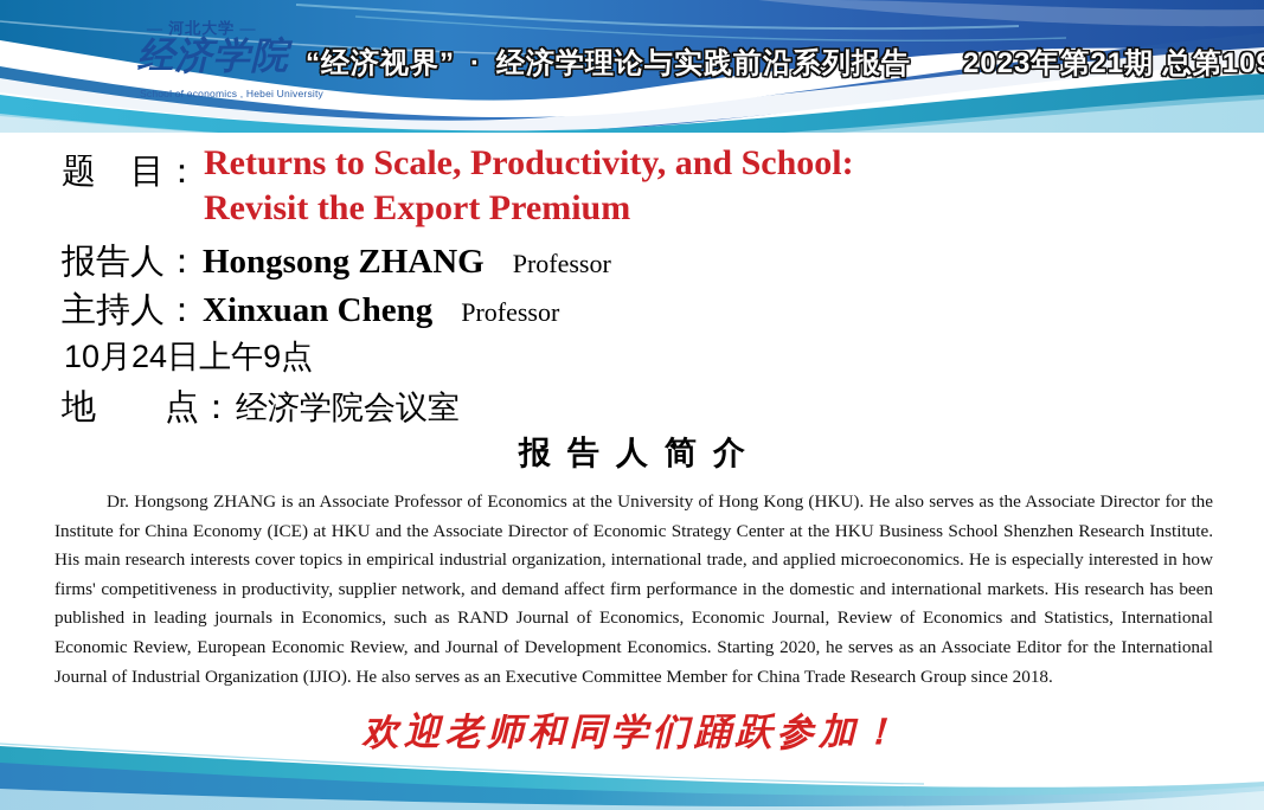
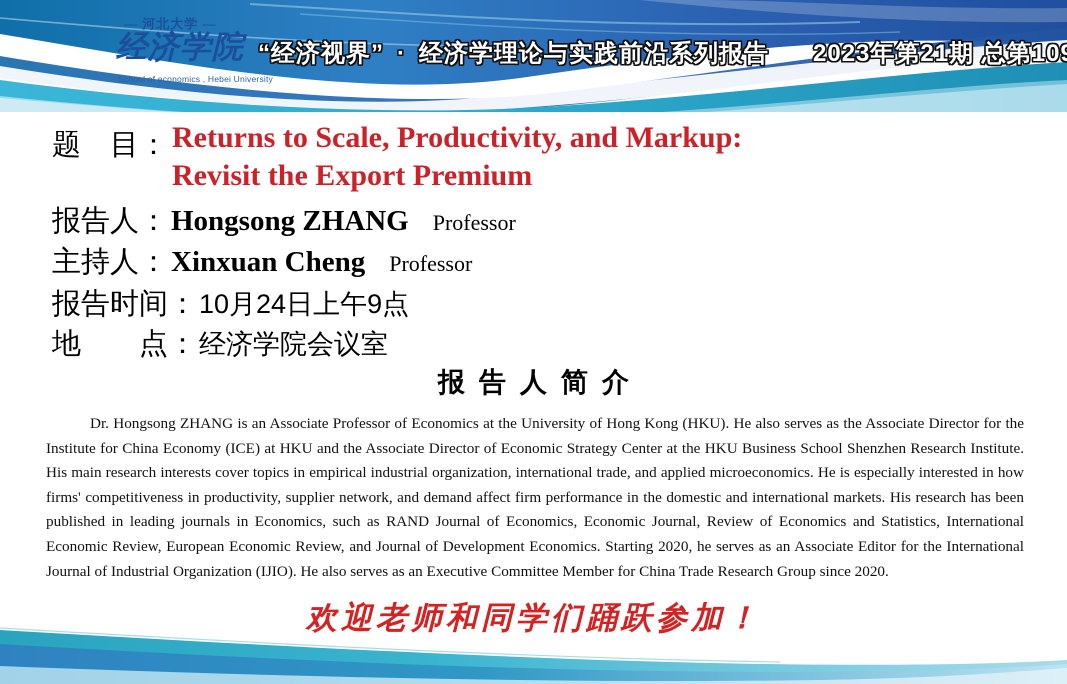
  — 河北大学 —
  经济学院
  School of economics , Hebei University
  “经济视界”
  ·
  经济学理论与实践前沿系列报告
  2023年第21期 总第10
  题 目：
- Returns to Scale, Productivity, and School:
+ Returns to Scale, Productivity, and Markup:
  Revisit the Export Premium
  报告人：
  Hongsong ZHANG
  Professor
  主持人：
  Xinxuan Cheng
  Professor
+ 报告时间：
  10月24日上午9点
  地 点：
  经济学院会议室
  报告人简介
- Dr. Hongsong ZHANG is an Associate Professor of Economics at the University of Hong Kong (HKU). He also serves as the Associate Director for the Institute for China Economy (ICE) at HKU and the Associate Director of Economic Strategy Center at the HKU Business School Shenzhen Research Institute. His main research interests cover topics in empirical industrial organization, international trade, and applied microeconomics. He is especially interested in how firms' competitiveness in productivity, supplier network, and demand affect firm performance in the domestic and international markets. His research has been published in leading journals in Economics, such as RAND Journal of Economics, Economic Journal, Review of Economics and Statistics, International Economic Review, European Economic Review, and Journal of Development Economics. Starting 2020, he serves as an Associate Editor for the International Journal of Industrial Organization (IJIO). He also serves as an Executive Committee Member for China Trade Research Group since 2018.
+ Dr. Hongsong ZHANG is an Associate Professor of Economics at the University of Hong Kong (HKU). He also serves as the Associate Director for the Institute for China Economy (ICE) at HKU and the Associate Director of Economic Strategy Center at the HKU Business School Shenzhen Research Institute. His main research interests cover topics in empirical industrial organization, international trade, and applied microeconomics. He is especially interested in how firms' competitiveness in productivity, supplier network, and demand affect firm performance in the domestic and international markets. His research has been published in leading journals in Economics, such as RAND Journal of Economics, Economic Journal, Review of Economics and Statistics, International Economic Review, European Economic Review, and Journal of Development Economics. Starting 2020, he serves as an Associate Editor for the International Journal of Industrial Organization (IJIO). He also serves as an Executive Committee Member for China Trade Research Group since 2020.
  欢迎老师和同学们踊跃参加！
